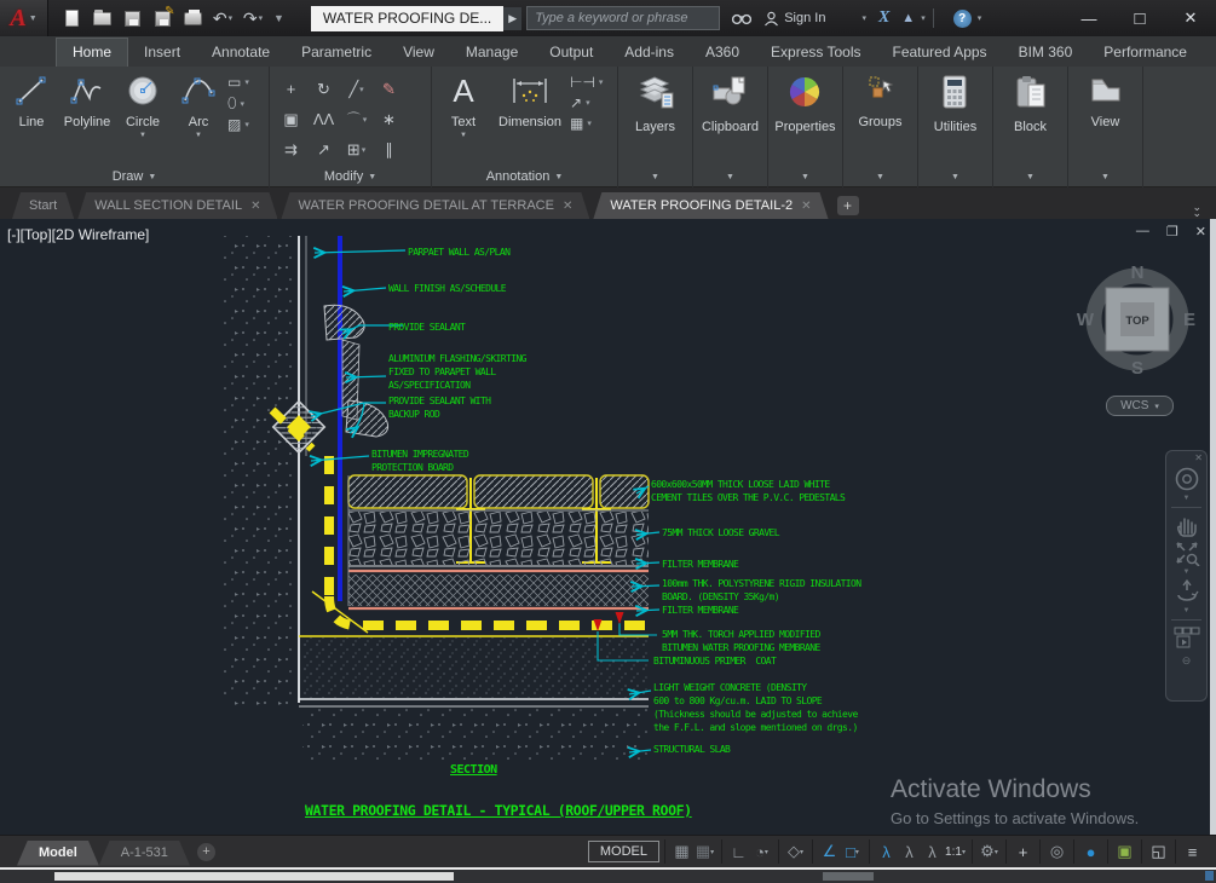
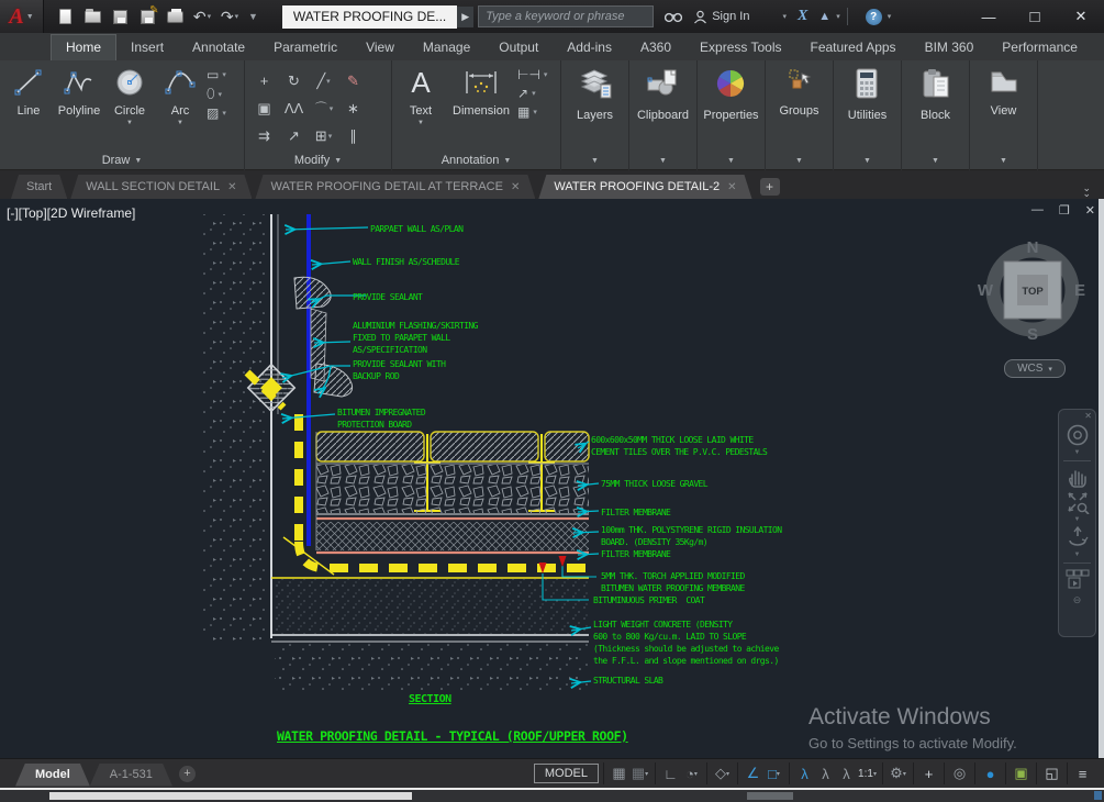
  A
  ↶
  ↷
  ▼
  WATER PROOFING DE...
  ▶
  Type a keyword or phrase
  Sign In
  X
  ▲
  ?
  —
  □
  ✕
  Home
  Insert
  Annotate
  Parametric
  View
  Manage
  Output
  Add-ins
  A360
  Express Tools
  Featured Apps
  BIM 360
  Performance
  Line
  Polyline
  Circle
  Arc
  ▭
  ⬯
  ▨
  Draw
  +
  ↻
  ╱
  ✎
  ▣
  ΛΛ
  ⌒
  ∗
  ⇉
  ↗
  ⊞
  ∥
  Modify
  A
  Text
  Dimension
  ⊢⊣
  ↗
  ▦
  Annotation
  Layers
  Clipboard
  Properties
  Groups
  Utilities
  Block
  View
  Start
  WALL SECTION DETAIL
  ✕
  WATER PROOFING DETAIL AT TERRACE
  ✕
  WATER PROOFING DETAIL-2
  ✕
  +
  ⌄
  ⌄
  [-][Top][2D Wireframe]
  —
  ❐
  ✕
  N
  W
  E
  S
  TOP
  PARPAET WALL AS/PLAN
  WALL FINISH AS/SCHEDULE
  PROVIDE SEALANT
  ALUMINIUM FLASHING/SKIRTING
  FIXED TO PARAPET WALL
  AS/SPECIFICATION
  PROVIDE SEALANT WITH
  BACKUP ROD
  BITUMEN IMPREGNATED
  PROTECTION BOARD
  600x600x50MM THICK LOOSE LAID WHITE
  CEMENT TILES OVER THE P.V.C. PEDESTALS
  75MM THICK LOOSE GRAVEL
  FILTER MEMBRANE
  100mm THK. POLYSTYRENE RIGID INSULATION
  BOARD. (DENSITY 35Kg/m)
  FILTER MEMBRANE
  5MM THK. TORCH APPLIED MODIFIED
  BITUMEN WATER PROOFING MEMBRANE
  BITUMINUOUS PRIMER COAT
  LIGHT WEIGHT CONCRETE (DENSITY
  600 to 800 Kg/cu.m. LAID TO SLOPE
  (Thickness should be adjusted to achieve
  the F.F.L. and slope mentioned on drgs.)
  STRUCTURAL SLAB
  SECTION
  WATER PROOFING DETAIL - TYPICAL (ROOF/UPPER ROOF)
  WCS
  ✕
  ⊖
  Activate Windows
- Go to Settings to activate Windows.
+ Go to Settings to activate Modify.
  Model
  A-1-531
  +
  MODEL
  ▦
  ▦
  ∟
  ◔
  ◇
  ∠
  □
  λ
  λ
  λ
  1:1
  ⚙
  +
  ◎
  ●
  ▣
  ◱
  ≡
